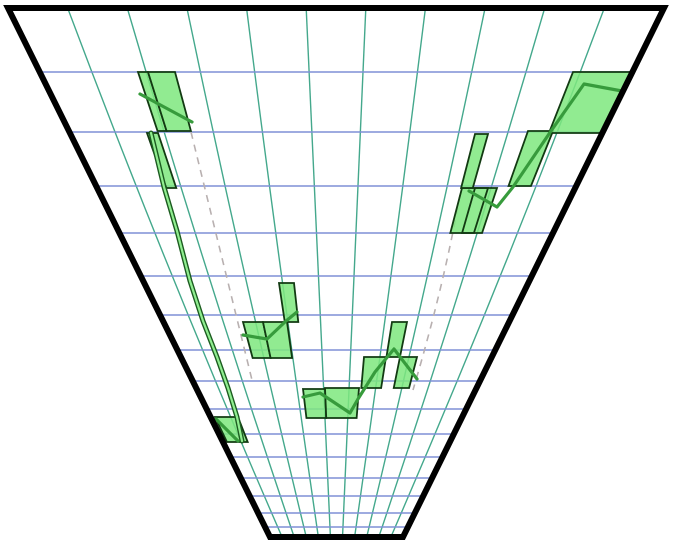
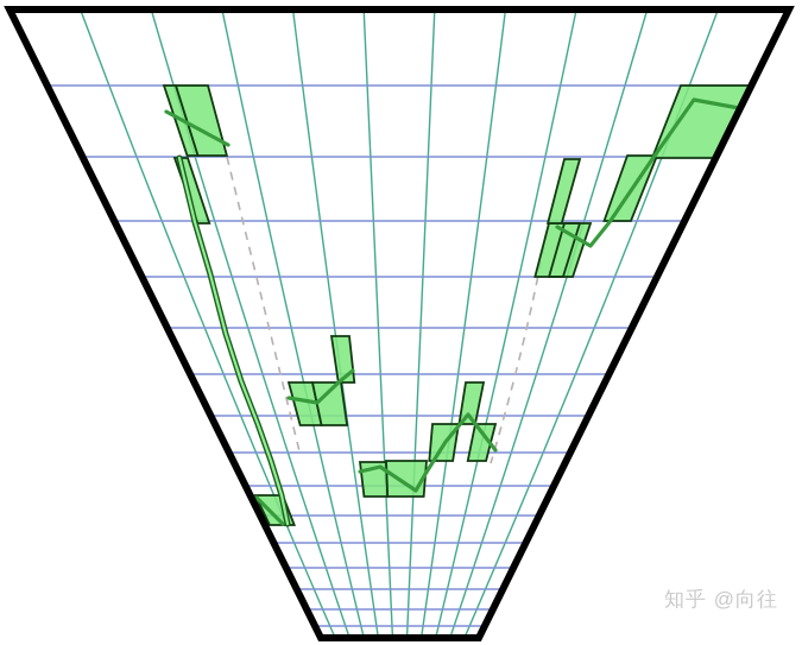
+ 知乎 @向往
